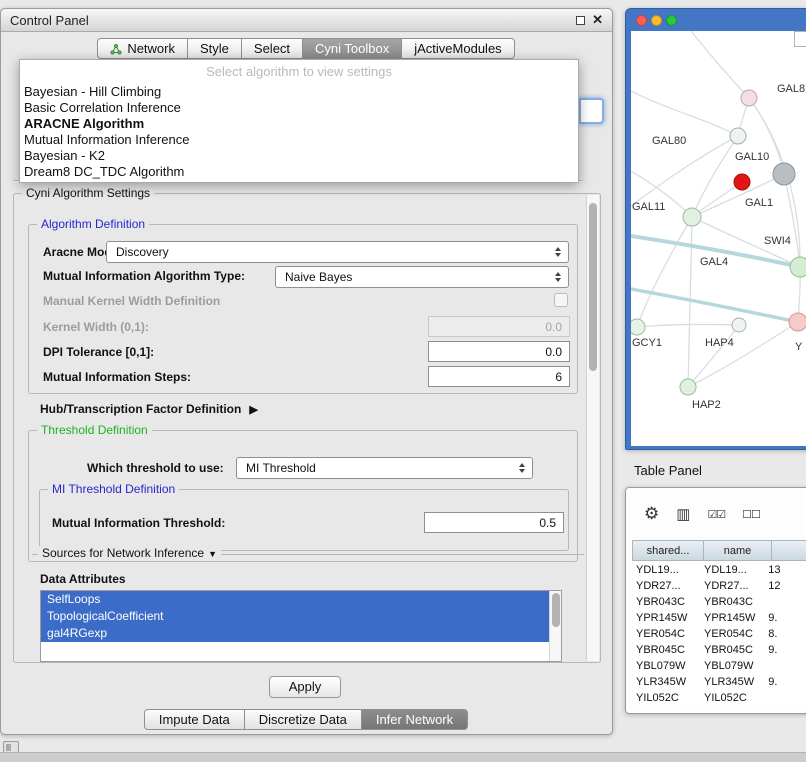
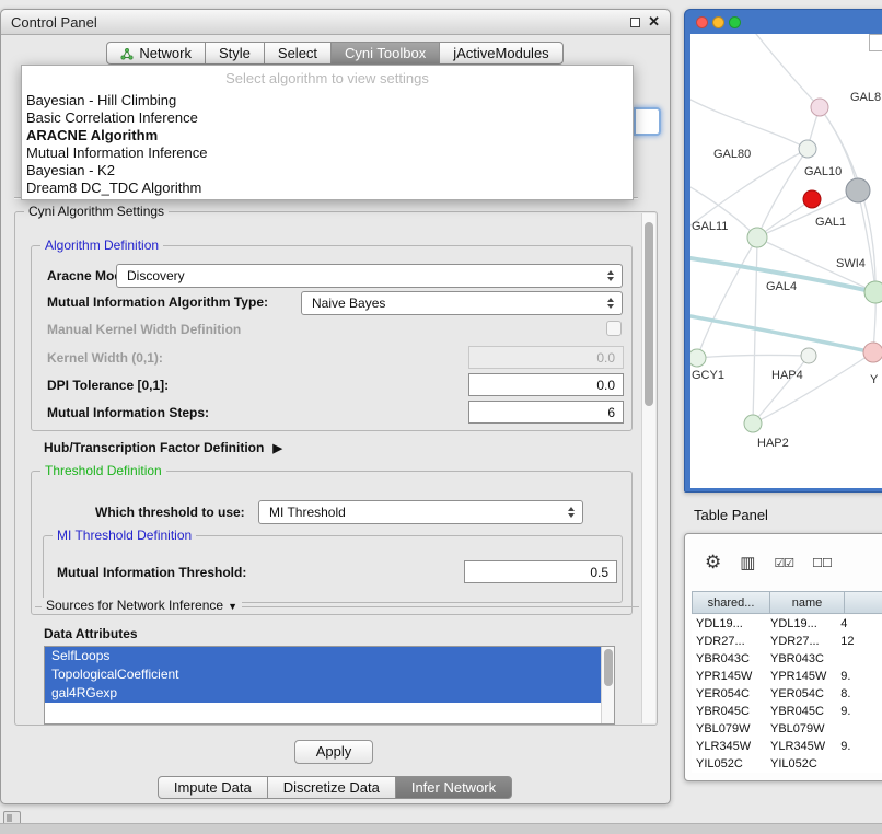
  Control Panel
  ✕
  Network
  Style
  Select
  Cyni Toolbox
  jActiveModules
  Cyni Algorithm Settings
  Algorithm Definition
  Aracne Mo
  Discovery
  Mutual Information Algorithm Type:
  Naive Bayes
  Manual Kernel Width Definition
  Kernel Width (0,1):
  0.0
  DPI Tolerance [0,1]:
  0.0
  Mutual Information Steps:
  6
  Hub/Transcription Factor Definition ▶
  Threshold Definition
  Which threshold to use:
  MI Threshold
  MI Threshold Definition
  Mutual Information Threshold:
  0.5
  Sources for Network Inference ▼
  Data Attributes
  SelfLoops
  TopologicalCoefficient
  gal4RGexp
  Apply
  Impute Data
  Discretize Data
  Infer Network
  Select algorithm to view settings
  Bayesian - Hill Climbing
  Basic Correlation Inference
  ARACNE Algorithm
  Mutual Information Inference
  Bayesian - K2
  Dream8 DC_TDC Algorithm
  GAL8
  GAL80
  GAL10
  GAL11
  GAL1
  SWI4
  GAL4
  GCY1
  HAP4
  Y
  HAP2
  Table Panel
  ⚙
  ▥
  ☑☑
  ☐☐
  shared...
  name
  YDL19...
  YDL19...
- 13
+ 4
  YDR27...
  YDR27...
  12
  YBR043C
  YBR043C
  YPR145W
  YPR145W
  9.
  YER054C
  YER054C
  8.
  YBR045C
  YBR045C
  9.
  YBL079W
  YBL079W
  YLR345W
  YLR345W
  9.
  YIL052C
  YIL052C
